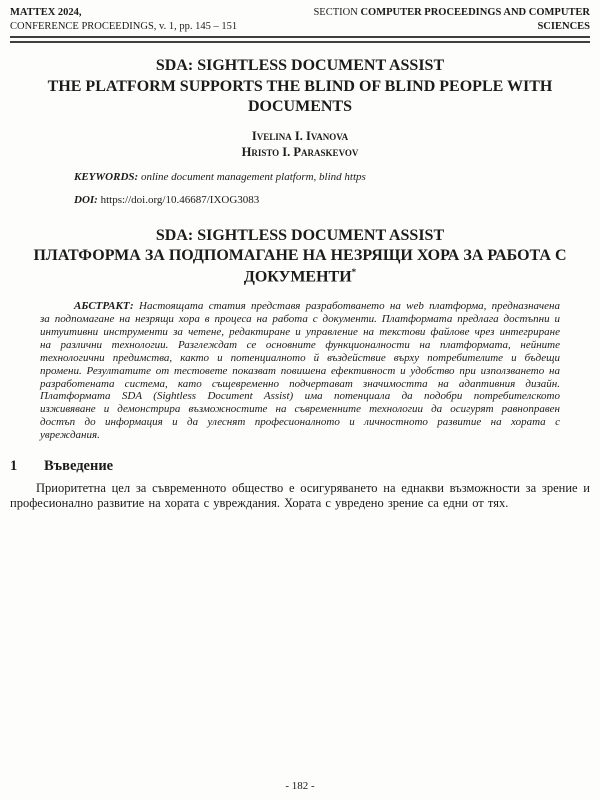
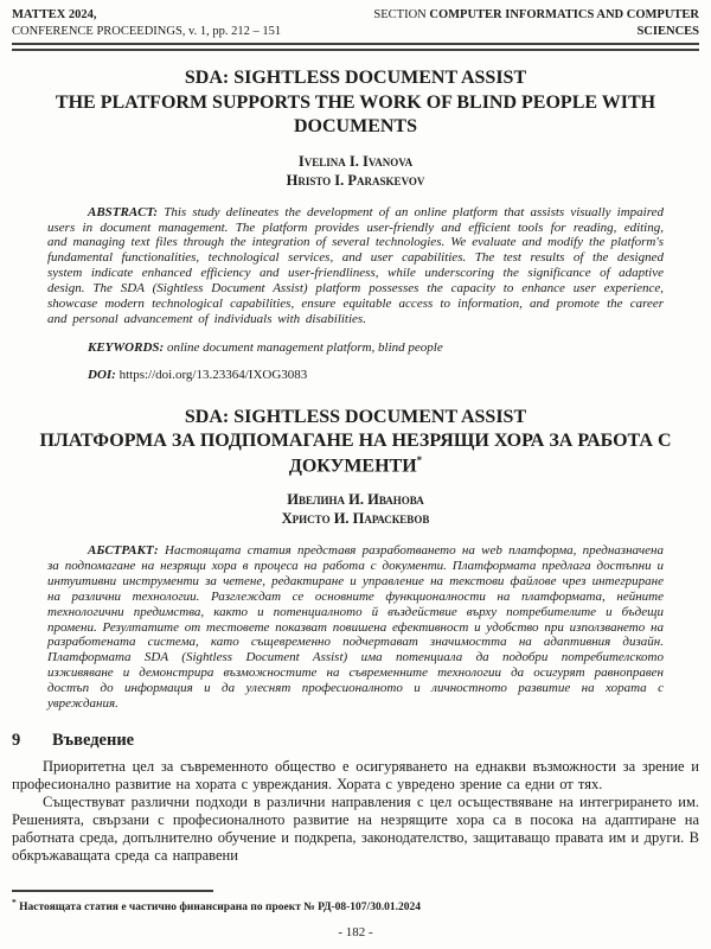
  MATTEX 2024,
- CONFERENCE PROCEEDINGS, v. 1, pp. 145 – 151
+ CONFERENCE PROCEEDINGS, v. 1, pp. 212 – 151
- SECTION COMPUTER PROCEEDINGS AND COMPUTER SCIENCES
+ SECTION COMPUTER INFORMATICS AND COMPUTER SCIENCES
  SDA: SIGHTLESS DOCUMENT ASSIST
- THE PLATFORM SUPPORTS THE BLIND OF BLIND PEOPLE WITH DOCUMENTS
+ THE PLATFORM SUPPORTS THE WORK OF BLIND PEOPLE WITH DOCUMENTS
  Ivelina I. Ivanova
  Hristo I. Paraskevov
+ ABSTRACT: This study delineates the development of an online platform that assists visually impaired users in document management. The platform provides user-friendly and efficient tools for reading, editing, and managing text files through the integration of several technologies. We evaluate and modify the platform's fundamental functionalities, technological services, and user capabilities. The test results of the designed system indicate enhanced efficiency and user-friendliness, while underscoring the significance of adaptive design. The SDA (Sightless Document Assist) platform possesses the capacity to enhance user experience, showcase modern technological capabilities, ensure equitable access to information, and promote the career and personal advancement of individuals with disabilities.
- KEYWORDS: online document management platform, blind https
+ KEYWORDS: online document management platform, blind people
- DOI: https://doi.org/10.46687/IXOG3083
+ DOI: https://doi.org/13.23364/IXOG3083
  SDA: SIGHTLESS DOCUMENT ASSIST
  ПЛАТФОРМА ЗА ПОДПОМАГАНЕ НА НЕЗРЯЩИ ХОРА ЗА РАБОТА С ДОКУМЕНТИ*
+ Ивелина И. Иванова
+ Христо И. Параскевов
  АБСТРАКТ: Настоящата статия представя разработването на web платформа, предназначена за подпомагане на незрящи хора в процеса на работа с документи. Платформата предлага достъпни и интуитивни инструменти за четене, редактиране и управление на текстови файлове чрез интегриране на различни технологии. Разглеждат се основните функционалности на платформата, нейните технологични предимства, както и потенциалното й въздействие върху потребителите и бъдещи промени. Резултатите от тестовете показват повишена ефективност и удобство при използването на разработената система, като същевременно подчертават значимостта на адаптивния дизайн. Платформата SDA (Sightless Document Assist) има потенциала да подобри потребителското изживяване и демонстрира възможностите на съвременните технологии да осигурят равноправен достъп до информация и да улеснят професионалното и личностното развитие на хората с увреждания.
- 1 Въведение
+ 9 Въведение
  Приоритетна цел за съвременното общество е осигуряването на еднакви възможности за зрение и професионално развитие на хората с увреждания. Хората с увредено зрение са едни от тях.
+ Съществуват различни подходи в различни направления с цел осъществяване на интегрирането им. Решенията, свързани с професионалното развитие на незрящите хора са в посока на адаптиране на работната среда, допълнително обучение и подкрепа, законодателство, защитаващо правата им и други. В обкръжаващата среда са направени
+ * Настоящата статия е частично финансирана по проект № РД-08-107/30.01.2024
  - 182 -
